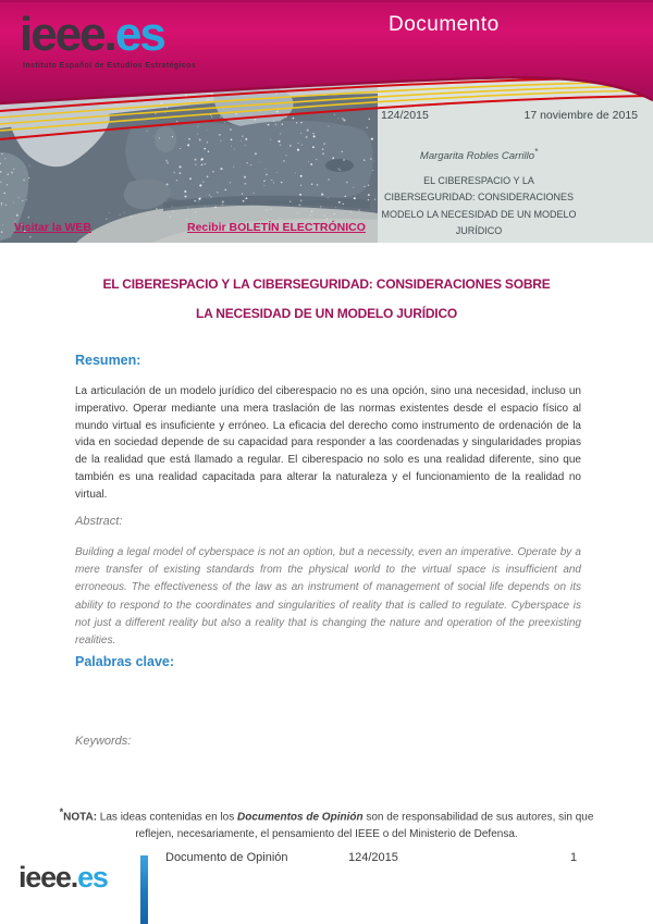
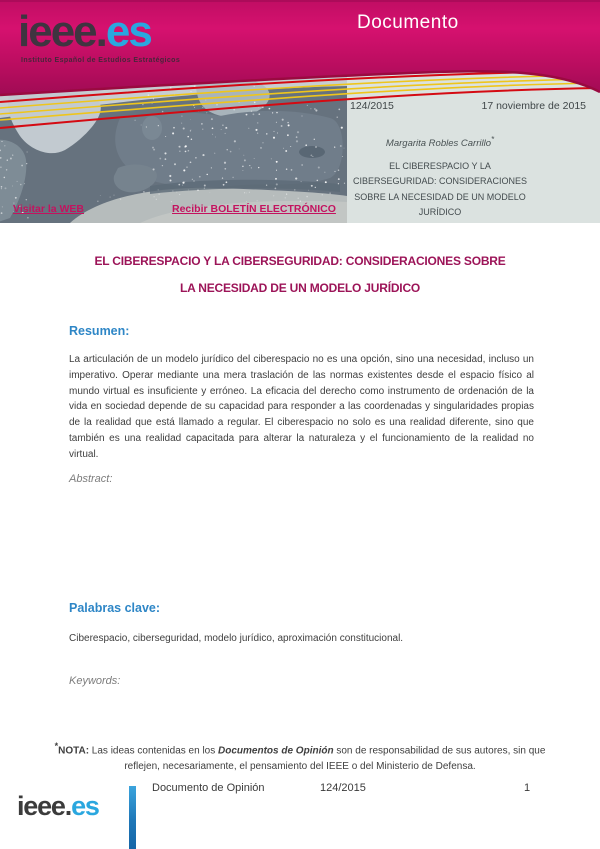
  ieee.es
  Documento
  Visitar la WEB
  Recibir BOLETÍN ELECTRÓNICO
  124/2015
  17 noviembre de 2015
  Margarita Robles Carrillo*
  EL CIBERESPACIO Y LA
  CIBERSEGURIDAD: CONSIDERACIONES
- MODELO LA NECESIDAD DE UN MODELO
+ SOBRE LA NECESIDAD DE UN MODELO
  JURÍDICO
  EL CIBERESPACIO Y LA CIBERSEGURIDAD: CONSIDERACIONES SOBRE
  LA NECESIDAD DE UN MODELO JURÍDICO
  Resumen:
  La articulación de un modelo jurídico del ciberespacio no es una opción, sino una necesidad, incluso un imperativo. Operar mediante una mera traslación de las normas existentes desde el espacio físico al mundo virtual es insuficiente y erróneo. La eficacia del derecho como instrumento de ordenación de la vida en sociedad depende de su capacidad para responder a las coordenadas y singularidades propias de la realidad que está llamado a regular. El ciberespacio no solo es una realidad diferente, sino que también es una realidad capacitada para alterar la naturaleza y el funcionamiento de la realidad no virtual.
  Abstract:
- Building a legal model of cyberspace is not an option, but a necessity, even an imperative. Operate by a mere transfer of existing standards from the physical world to the virtual space is insufficient and erroneous. The effectiveness of the law as an instrument of management of social life depends on its ability to respond to the coordinates and singularities of reality that is called to regulate. Cyberspace is not just a different reality but also a reality that is changing the nature and operation of the preexisting realities.
  Palabras clave:
+ Ciberespacio, ciberseguridad, modelo jurídico, aproximación constitucional.
  Keywords:
  *NOTA: Las ideas contenidas en los Documentos de Opinión son de responsabilidad de sus autores, sin que reflejen, necesariamente, el pensamiento del IEEE o del Ministerio de Defensa.
  ieee.es
  Documento de Opinión
  124/2015
  1
